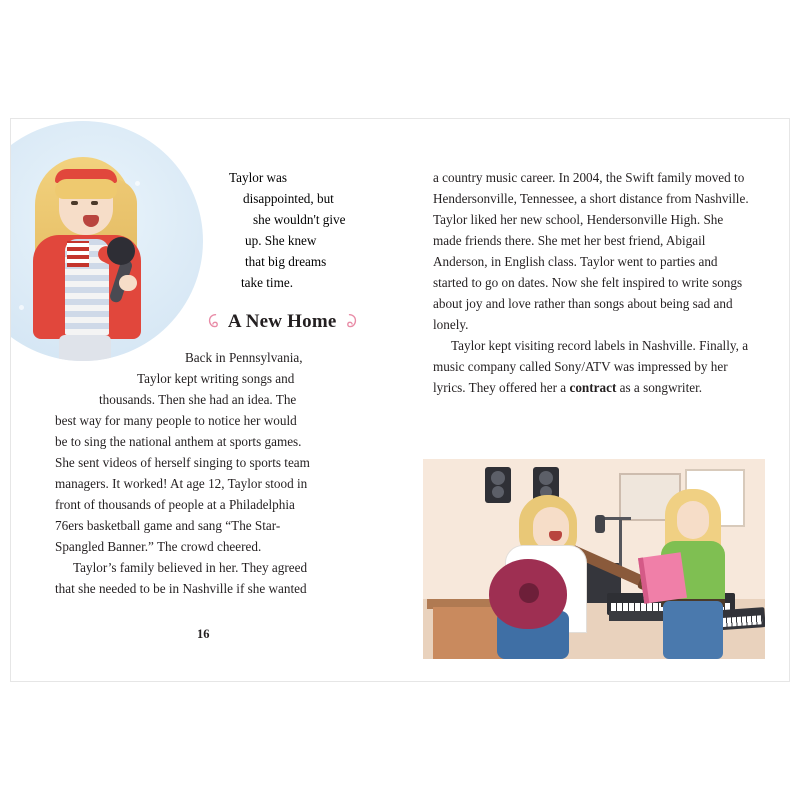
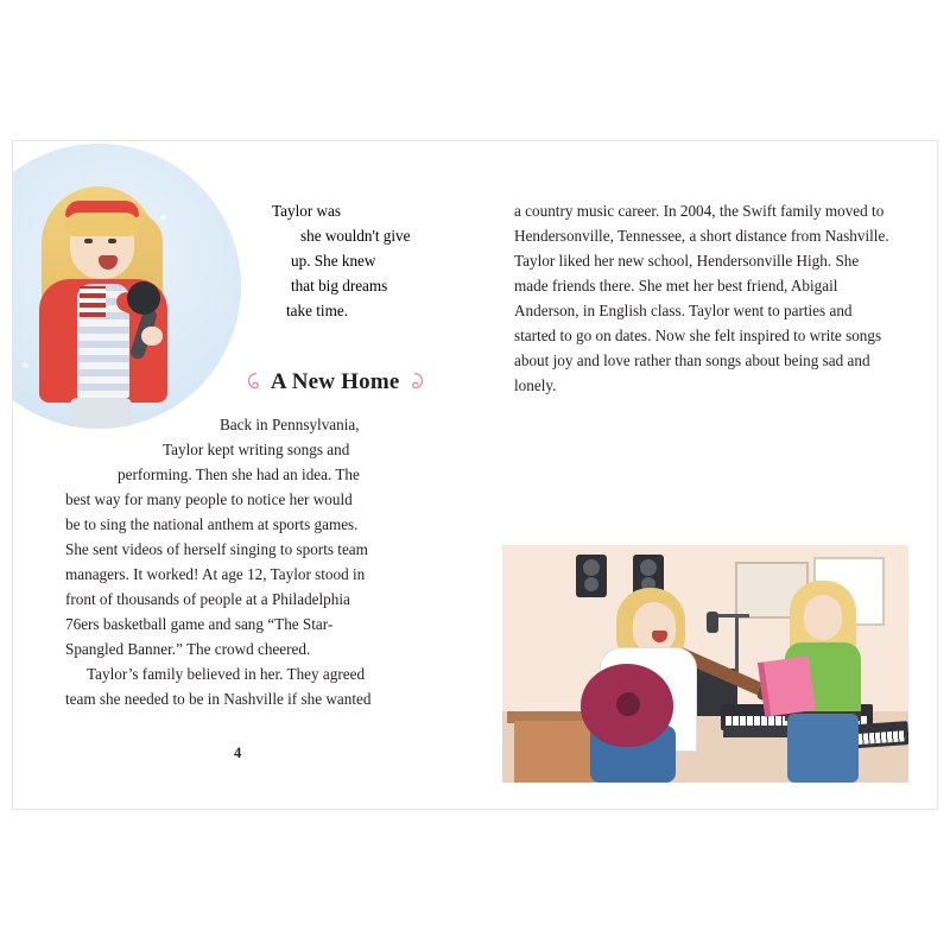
  Taylor was
- disappointed, but
  she wouldn't give
  up. She knew
  that big dreams
  take time.
  A New Home
  Back in Pennsylvania,
  Taylor kept writing songs and
- thousands. Then she had an idea. The
+ performing. Then she had an idea. The
  best way for many people to notice her would
  be to sing the national anthem at sports games.
  She sent videos of herself singing to sports team
  managers. It worked! At age 12, Taylor stood in
  front of thousands of people at a Philadelphia
  76ers basketball game and sang “The Star-
  Spangled Banner.” The crowd cheered.
  Taylor’s family believed in her. They agreed
- that she needed to be in Nashville if she wanted
+ team she needed to be in Nashville if she wanted
- 16
+ 4
  a country music career. In 2004, the Swift family moved to Hendersonville, Tennessee, a short distance from Nashville. Taylor liked her new school, Hendersonville High. She made friends there. She met her best friend, Abigail Anderson, in English class. Taylor went to parties and started to go on dates. Now she felt inspired to write songs about joy and love rather than songs about being sad and lonely.
- Taylor kept visiting record labels in Nashville. Finally, a music company called Sony/ATV was impressed by her lyrics. They offered her a contract as a songwriter.
